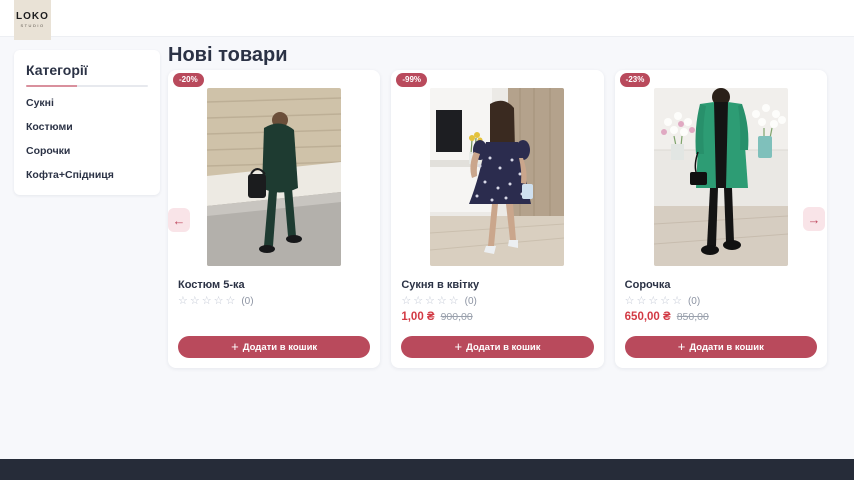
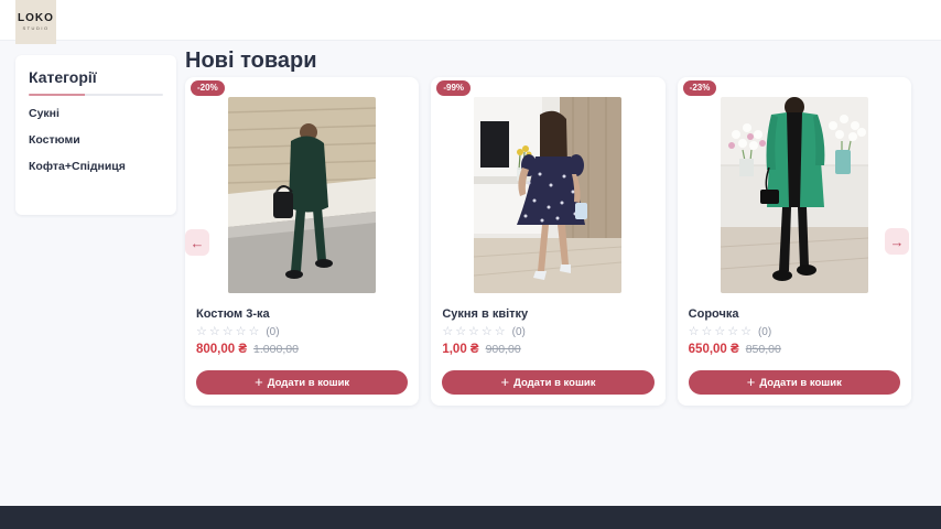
  LOKO
  Категорії
  Сукні
  Костюми
- Сорочки
  Кофта+Спідниця
  Нові товари
  -20%
- Костюм 5-ка
+ Костюм 3-ка
  ☆☆☆☆☆
  (0)
+ 800,00 ₴
+ 1.000,00
  +
  Додати в кошик
  -99%
  Сукня в квітку
  ☆☆☆☆☆
  (0)
  1,00 ₴
  900,00
  +
  Додати в кошик
  -23%
  Сорочка
  ☆☆☆☆☆
  (0)
  650,00 ₴
  850,00
  +
  Додати в кошик
  ←
  →
